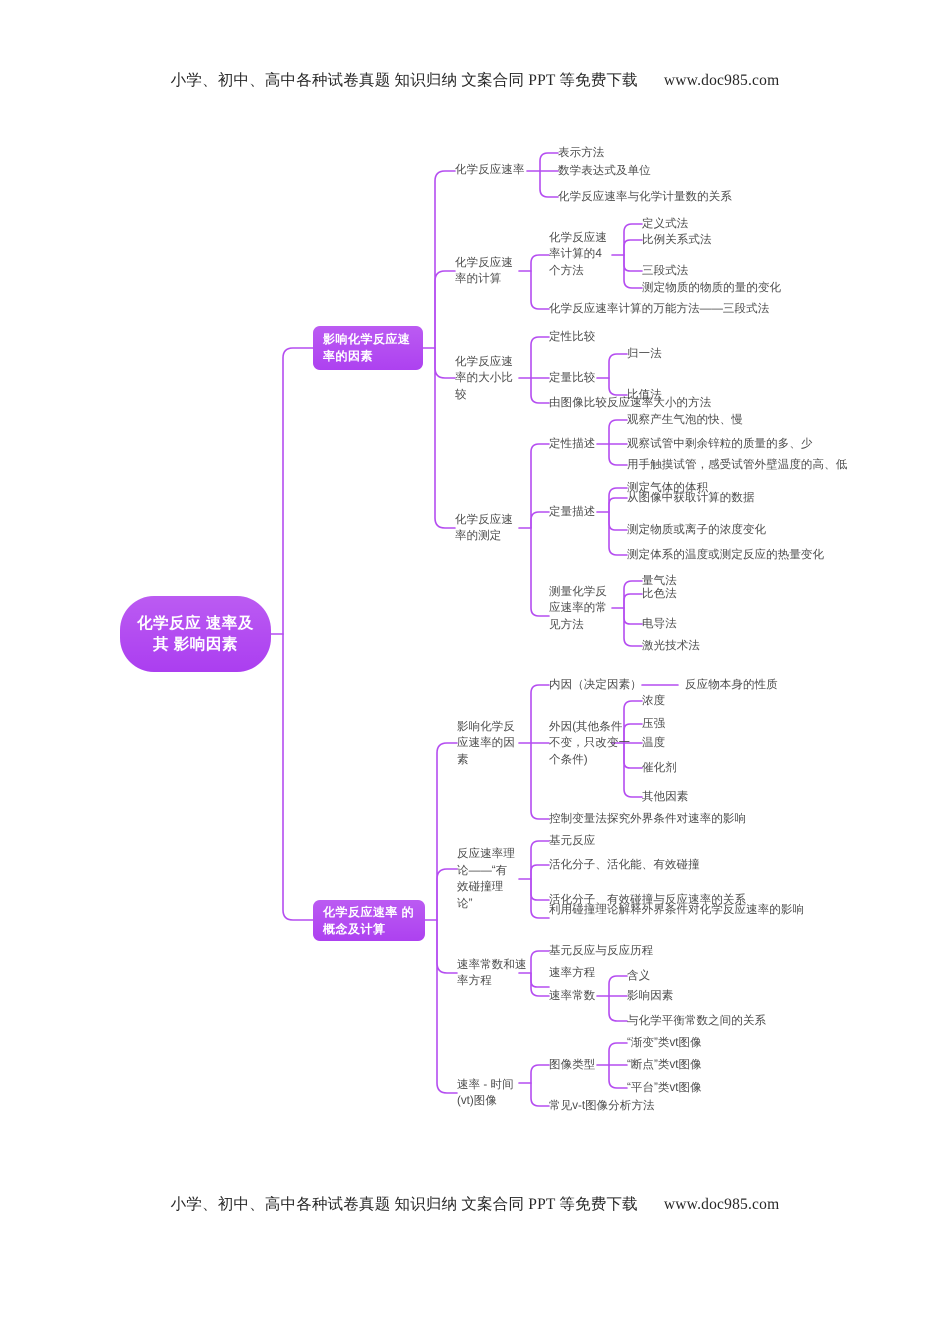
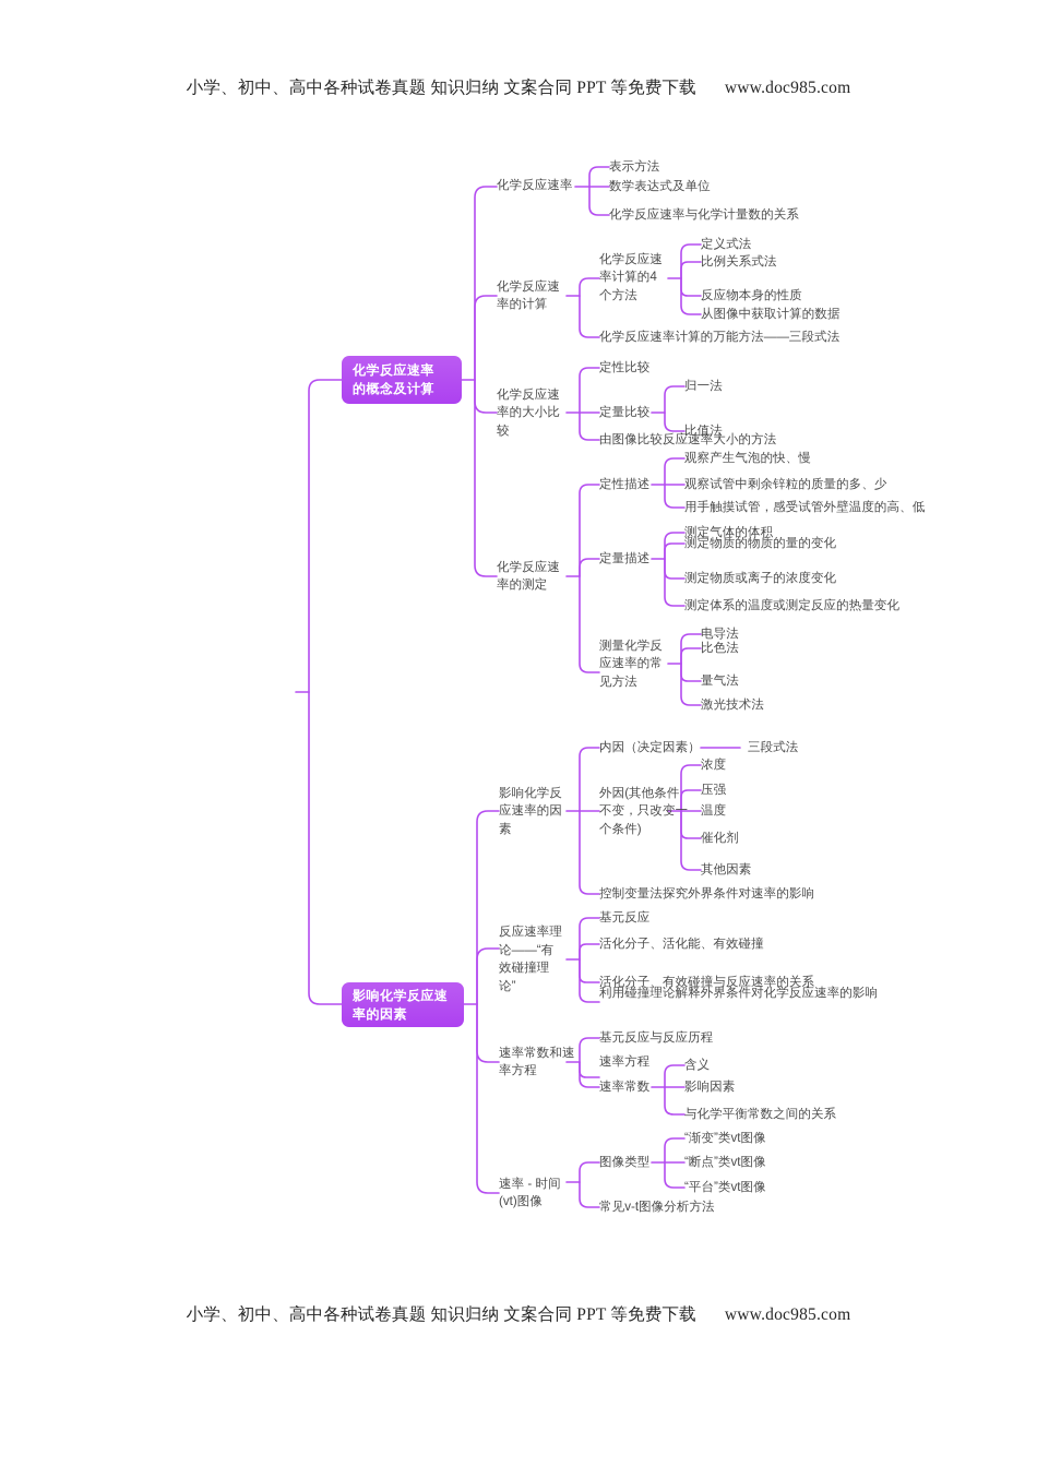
  小学、初中、高中各种试卷真题 知识归纳 文案合同 PPT 等免费下载 www.doc985.com
- 化学反应 速率及其 影响因素
- 影响化学反应速 率的因素
+ 化学反应速率 的概念及计算
  化学反应速率
  表示方法
  数学表达式及单位
  化学反应速率与化学计量数的关系
  化学反应速
  率的计算
  化学反应速
  率计算的4
  个方法
  定义式法
  比例关系式法
- 三段式法
+ 反应物本身的性质
- 测定物质的物质的量的变化
+ 从图像中获取计算的数据
  化学反应速率计算的万能方法——三段式法
  化学反应速
  率的大小比
  较
  定性比较
  定量比较
  归一法
  比值法
  由图像比较反应速率大小的方法
  化学反应速
  率的测定
  定性描述
  观察产生气泡的快、慢
  观察试管中剩余锌粒的质量的多、少
  用手触摸试管，感受试管外壁温度的高、低
  定量描述
  测定气体的体积
- 从图像中获取计算的数据
+ 测定物质的物质的量的变化
  测定物质或离子的浓度变化
  测定体系的温度或测定反应的热量变化
  测量化学反
  应速率的常
  见方法
- 量气法
+ 电导法
  比色法
- 电导法
+ 量气法
  激光技术法
- 化学反应速率 的概念及计算
+ 影响化学反应速 率的因素
  影响化学反
  应速率的因
  素
  内因（决定因素）
- 反应物本身的性质
+ 三段式法
  外因(其他条件
  不变，只改变一
  个条件)
  浓度
  压强
  温度
  催化剂
  其他因素
  控制变量法探究外界条件对速率的影响
  反应速率理
  论——“有
  效碰撞理
  论”
  基元反应
  活化分子、活化能、有效碰撞
  活化分子、有效碰撞与反应速率的关系
  利用碰撞理论解释外界条件对化学反应速率的影响
  速率常数和速
  率方程
  基元反应与反应历程
  速率方程
  速率常数
  含义
  影响因素
  与化学平衡常数之间的关系
  速率 - 时间
  (vt)图像
  图像类型
  “渐变”类vt图像
  “断点”类vt图像
  “平台”类vt图像
  常见v-t图像分析方法
  小学、初中、高中各种试卷真题 知识归纳 文案合同 PPT 等免费下载 www.doc985.com
